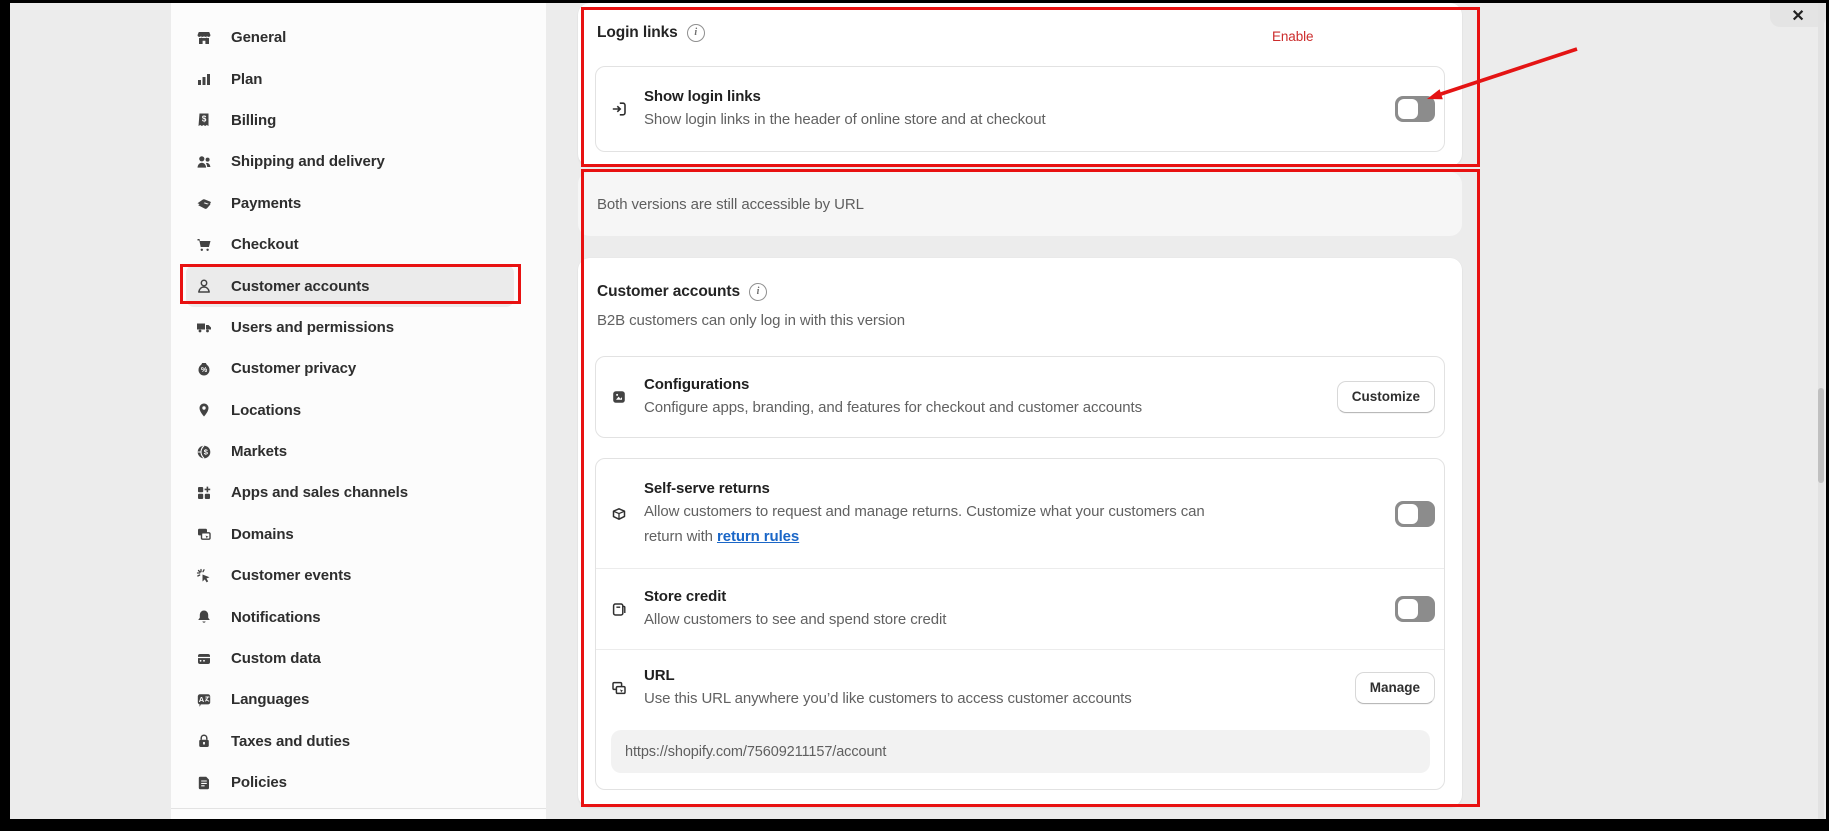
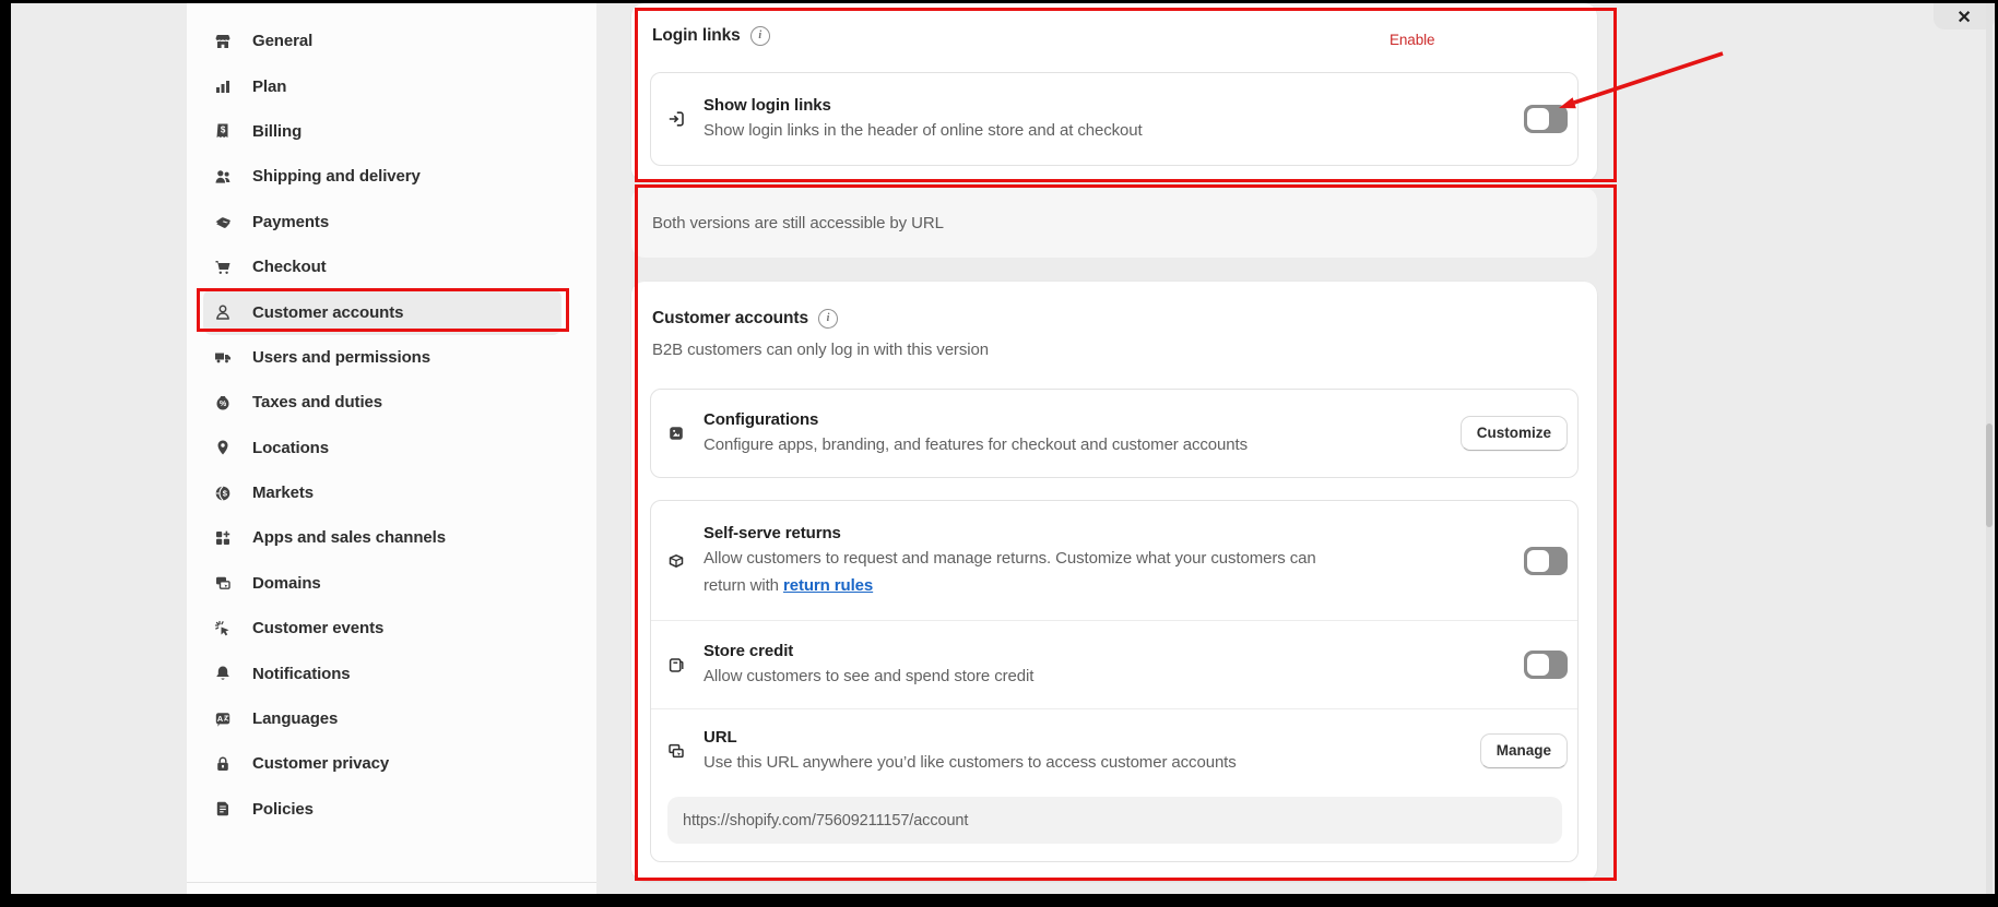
  General
  Plan
  $
  Billing
  Shipping and delivery
  Payments
  Checkout
  Customer accounts
  Users and permissions
- Customer privacy
+ Taxes and duties
  Locations
  $
  Markets
  Apps and sales channels
  Domains
  Customer events
  Notifications
- Custom data
  A
  Languages
- Taxes and duties
+ Customer privacy
  Policies
  Login links
  i
  Show login links
  Show login links in the header of online store and at checkout
  Both versions are still accessible by URL
  Customer accounts
  i
  B2B customers can only log in with this version
  Configurations
  Configure apps, branding, and features for checkout and customer accounts
  Customize
  Self-serve returns
  Allow customers to request and manage returns. Customize what your customers can
  return with return rules
  Store credit
  Allow customers to see and spend store credit
  URL
  Use this URL anywhere you’d like customers to access customer accounts
  Manage
  https://shopify.com/75609211157/account
  ✕
  Enable
